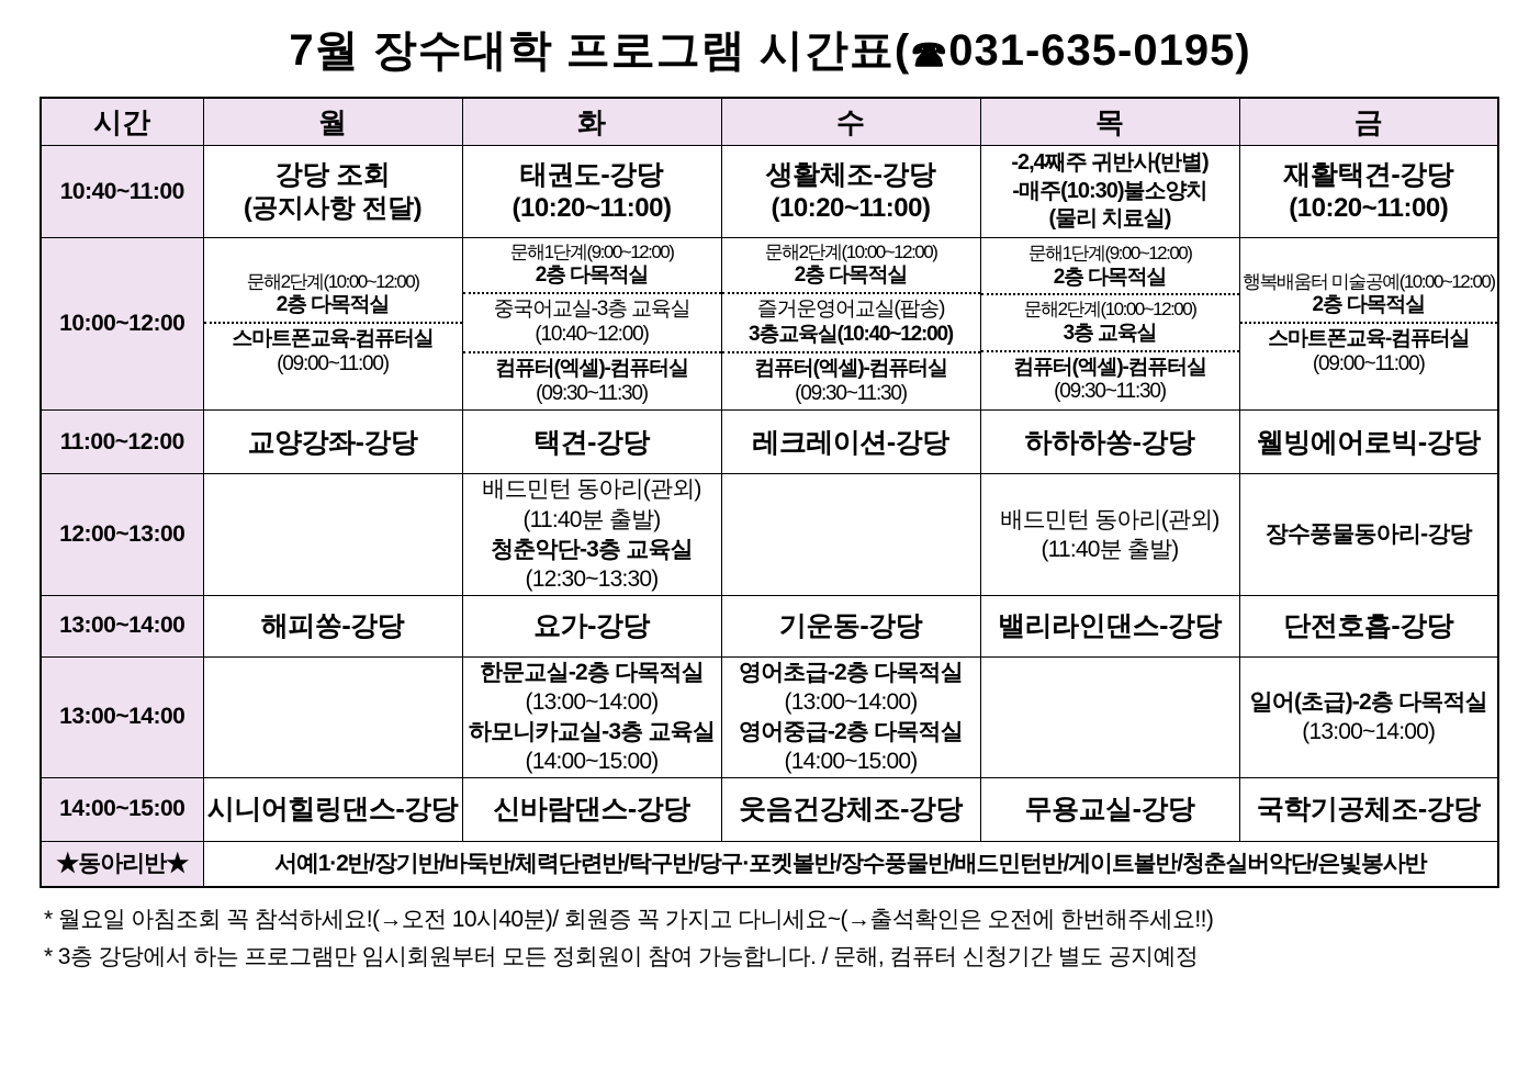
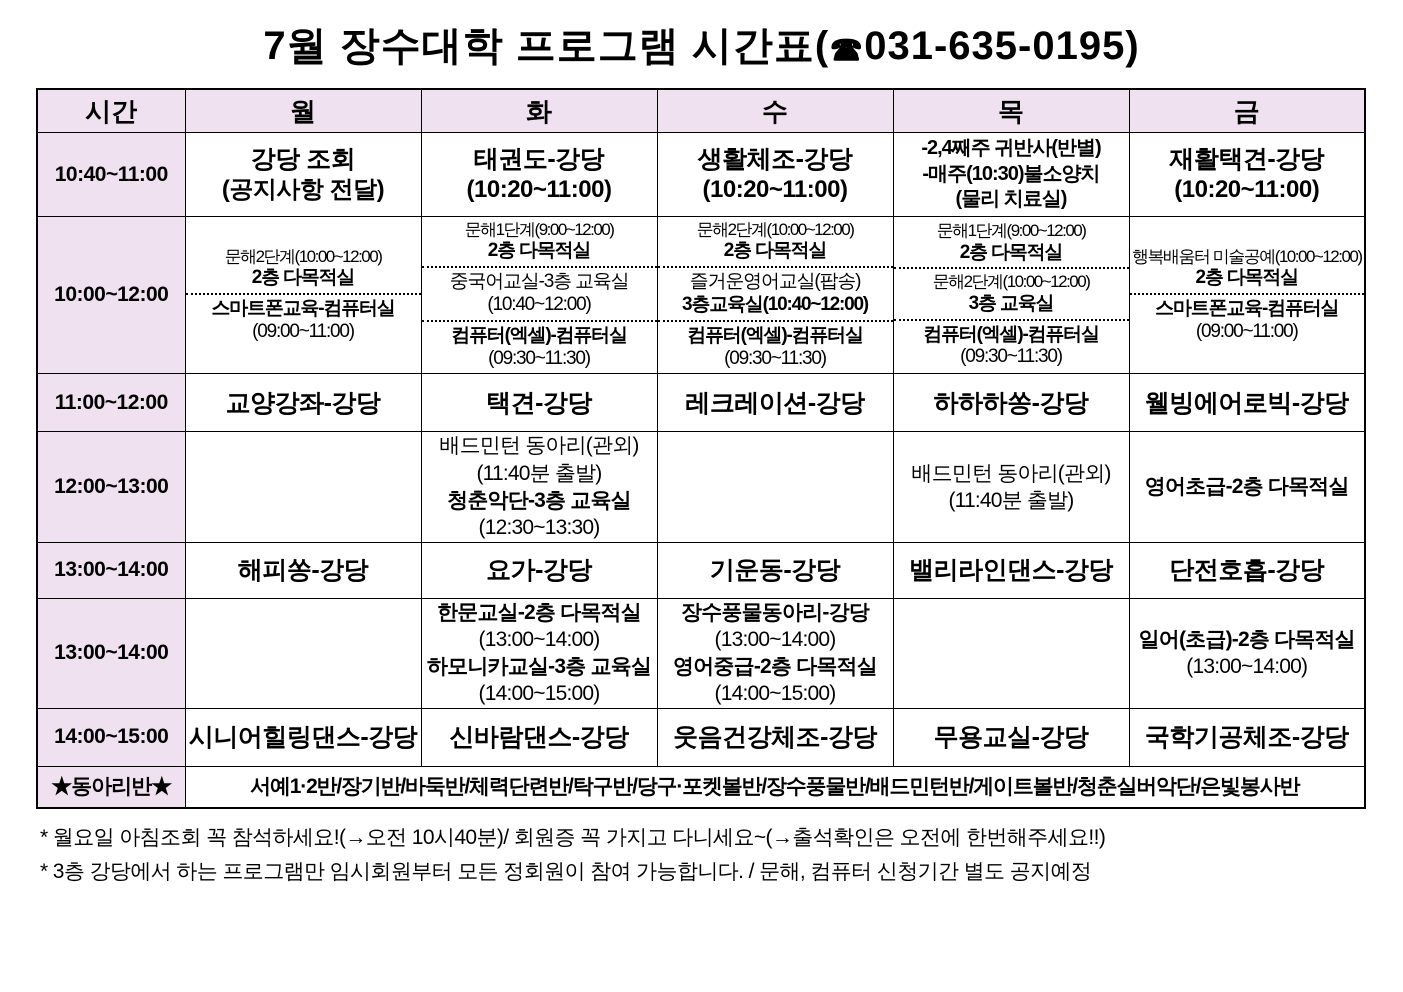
  7월 장수대학 프로그램 시간표(☎031-635-0195)
  시간	월	화	수	목	금
  10:40~11:00	강당 조회(공지사항 전달)	태권도-강당(10:20~11:00)	생활체조-강당(10:20~11:00)	-2,4째주 귀반사(반별)-매주(10:30)불소양치(물리 치료실)	재활택견-강당(10:20~11:00)
  10:00~12:00	문해2단계(10:00~12:00)2층 다목적실스마트폰교육-컴퓨터실(09:00~11:00)	문해1단계(9:00~12:00)2층 다목적실중국어교실-3층 교육실(10:40~12:00)컴퓨터(엑셀)-컴퓨터실(09:30~11:30)	문해2단계(10:00~12:00)2층 다목적실즐거운영어교실(팝송)3층교육실(10:40~12:00)컴퓨터(엑셀)-컴퓨터실(09:30~11:30)	문해1단계(9:00~12:00)2층 다목적실문해2단계(10:00~12:00)3층 교육실컴퓨터(엑셀)-컴퓨터실(09:30~11:30)	행복배움터 미술공예(10:00~12:00)2층 다목적실스마트폰교육-컴퓨터실(09:00~11:00)
  11:00~12:00	교양강좌-강당	택견-강당	레크레이션-강당	하하하쏭-강당	웰빙에어로빅-강당
- 12:00~13:00		배드민턴 동아리(관외)(11:40분 출발)청춘악단-3층 교육실(12:30~13:30)		배드민턴 동아리(관외)(11:40분 출발)	장수풍물동아리-강당
+ 12:00~13:00		배드민턴 동아리(관외)(11:40분 출발)청춘악단-3층 교육실(12:30~13:30)		배드민턴 동아리(관외)(11:40분 출발)	영어초급-2층 다목적실
  13:00~14:00	해피쏭-강당	요가-강당	기운동-강당	밸리라인댄스-강당	단전호흡-강당
- 13:00~14:00		한문교실-2층 다목적실(13:00~14:00)하모니카교실-3층 교육실(14:00~15:00)	영어초급-2층 다목적실(13:00~14:00)영어중급-2층 다목적실(14:00~15:00)		일어(초급)-2층 다목적실(13:00~14:00)
+ 13:00~14:00		한문교실-2층 다목적실(13:00~14:00)하모니카교실-3층 교육실(14:00~15:00)	장수풍물동아리-강당(13:00~14:00)영어중급-2층 다목적실(14:00~15:00)		일어(초급)-2층 다목적실(13:00~14:00)
  14:00~15:00	시니어힐링댄스-강당	신바람댄스-강당	웃음건강체조-강당	무용교실-강당	국학기공체조-강당
  ★동아리반★	서예1·2반/장기반/바둑반/체력단련반/탁구반/당구·포켓볼반/장수풍물반/배드민턴반/게이트볼반/청춘실버악단/은빛봉사반
  * 월요일 아침조회 꼭 참석하세요!(→오전 10시40분)/ 회원증 꼭 가지고 다니세요~(→출석확인은 오전에 한번해주세요!!)
  * 3층 강당에서 하는 프로그램만 임시회원부터 모든 정회원이 참여 가능합니다. / 문해, 컴퓨터 신청기간 별도 공지예정
